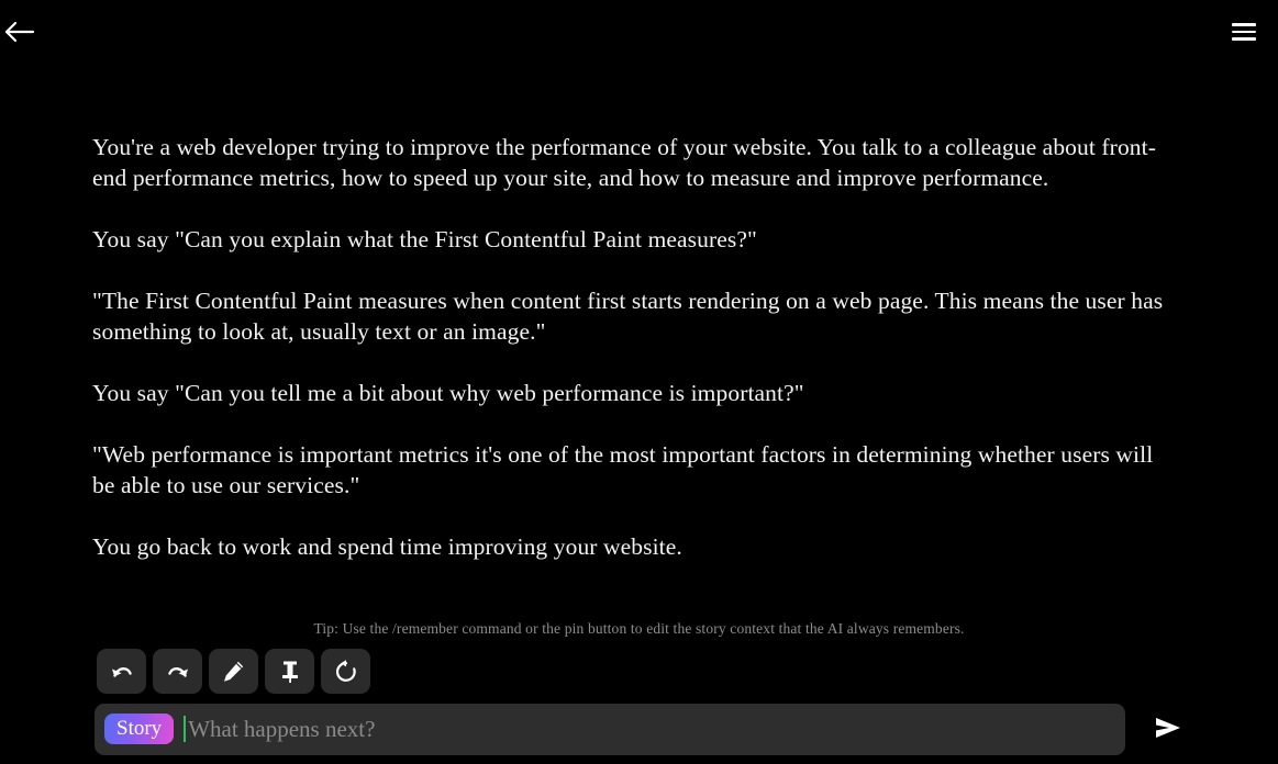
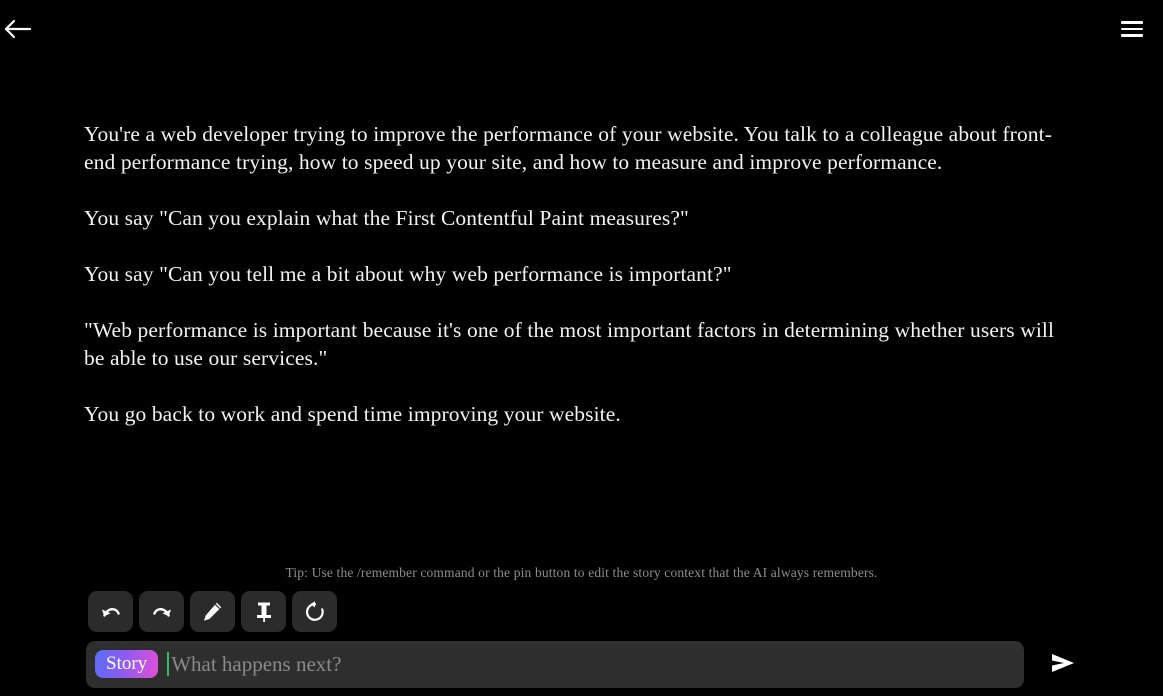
- You're a web developer trying to improve the performance of your website. You talk to a colleague about front-end performance metrics, how to speed up your site, and how to measure and improve performance.
+ You're a web developer trying to improve the performance of your website. You talk to a colleague about front-end performance trying, how to speed up your site, and how to measure and improve performance.
  You say "Can you explain what the First Contentful Paint measures?"
- "The First Contentful Paint measures when content first starts rendering on a web page. This means the user has something to look at, usually text or an image."
  You say "Can you tell me a bit about why web performance is important?"
- "Web performance is important metrics it's one of the most important factors in determining whether users will be able to use our services."
+ "Web performance is important because it's one of the most important factors in determining whether users will be able to use our services."
  You go back to work and spend time improving your website.
  Tip: Use the /remember command or the pin button to edit the story context that the AI always remembers.
  Story
  What happens next?
